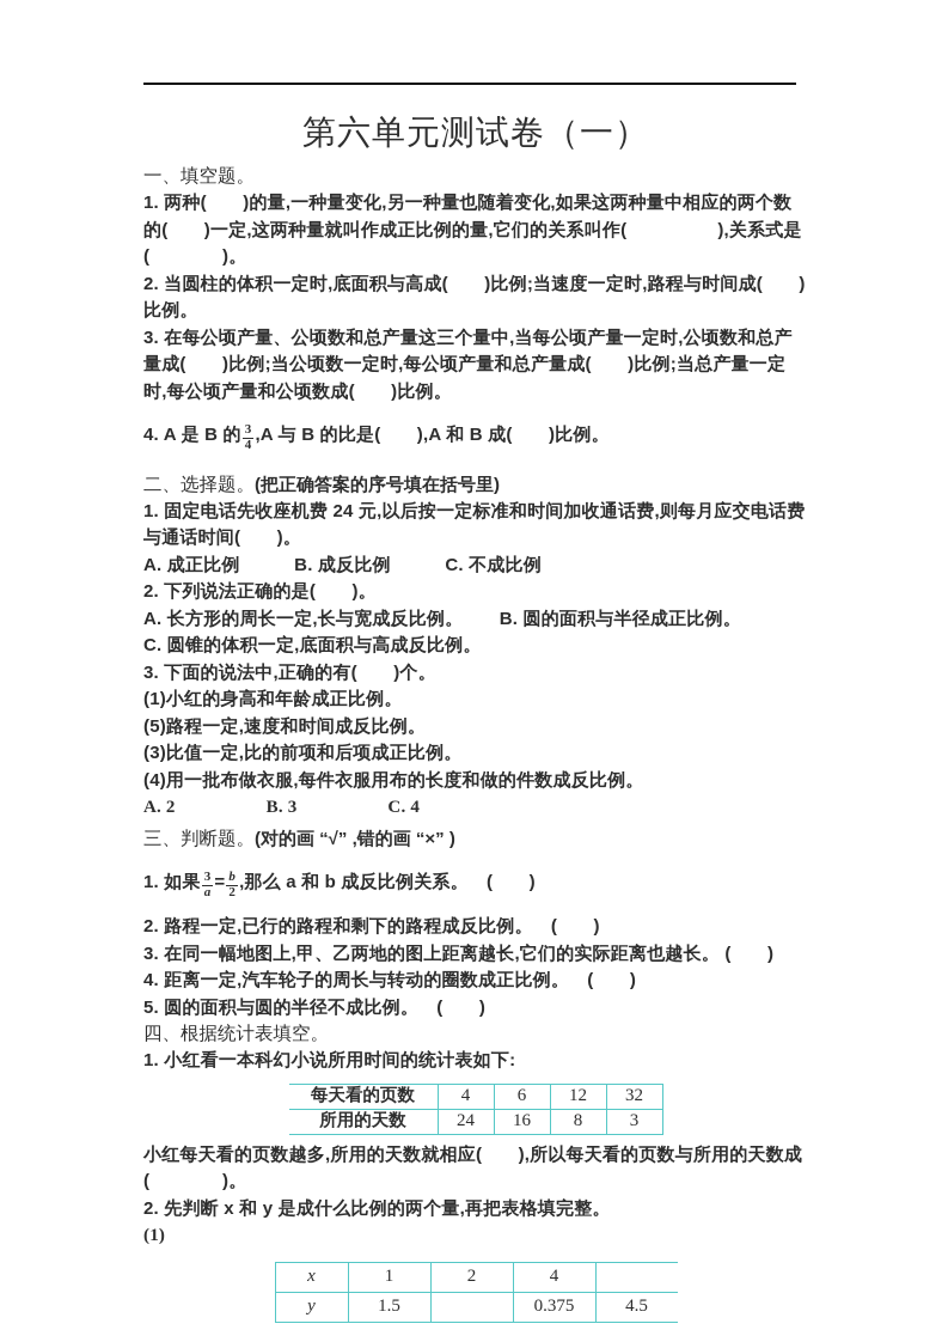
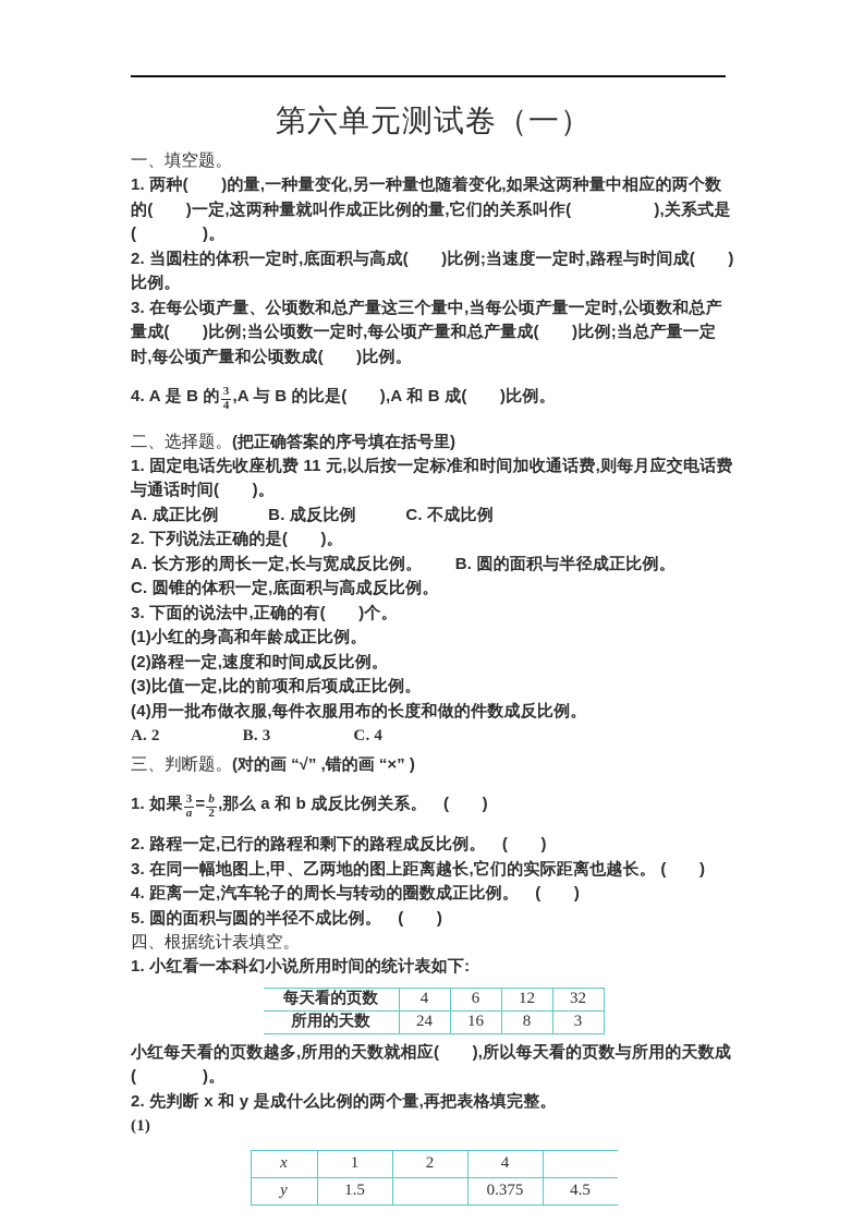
  第六单元测试卷（一）
  一、填空题。
  1. 两种( )的量,一种量变化,另一种量也随着变化,如果这两种量中相应的两个数的( )一定,这两种量就叫作成正比例的量,它们的关系叫作( ),关系式是( )。
  2. 当圆柱的体积一定时,底面积与高成( )比例;当速度一定时,路程与时间成( )比例。
  3. 在每公顷产量、公顷数和总产量这三个量中,当每公顷产量一定时,公顷数和总产量成( )比例;当公顷数一定时,每公顷产量和总产量成( )比例;当总产量一定时,每公顷产量和公顷数成( )比例。
  4. A 是 B 的
  3
  4
  ,A 与 B 的比是( ),A 和 B 成( )比例。
  二、选择题。(把正确答案的序号填在括号里)
- 1. 固定电话先收座机费 24 元,以后按一定标准和时间加收通话费,则每月应交电话费与通话时间( )。
+ 1. 固定电话先收座机费 11 元,以后按一定标准和时间加收通话费,则每月应交电话费与通话时间( )。
  A. 成正比例 B. 成反比例 C. 不成比例
  2. 下列说法正确的是( )。
  A. 长方形的周长一定,长与宽成反比例。 B. 圆的面积与半径成正比例。
  C. 圆锥的体积一定,底面积与高成反比例。
  3. 下面的说法中,正确的有( )个。
  (1)小红的身高和年龄成正比例。
- (5)路程一定,速度和时间成反比例。
+ (2)路程一定,速度和时间成反比例。
  (3)比值一定,比的前项和后项成正比例。
  (4)用一批布做衣服,每件衣服用布的长度和做的件数成反比例。
  A. 2 B. 3 C. 4
  三、判断题。(对的画 “√” ,错的画 “×” )
  1. 如果
  3
  a
  =
  b
  2
  ,那么 a 和 b 成反比例关系。 ( )
  2. 路程一定,已行的路程和剩下的路程成反比例。 ( )
  3. 在同一幅地图上,甲、乙两地的图上距离越长,它们的实际距离也越长。 ( )
  4. 距离一定,汽车轮子的周长与转动的圈数成正比例。 ( )
  5. 圆的面积与圆的半径不成比例。 ( )
  四、根据统计表填空。
  1. 小红看一本科幻小说所用时间的统计表如下:
  每天看的页数	4	6	12	32
  所用的天数	24	16	8	3
  小红每天看的页数越多,所用的天数就相应( ),所以每天看的页数与所用的天数成
  ( )。
  2. 先判断 x 和 y 是成什么比例的两个量,再把表格填完整。
  (1)
  x	1	2	4
  y	1.5		0.375	4.5
